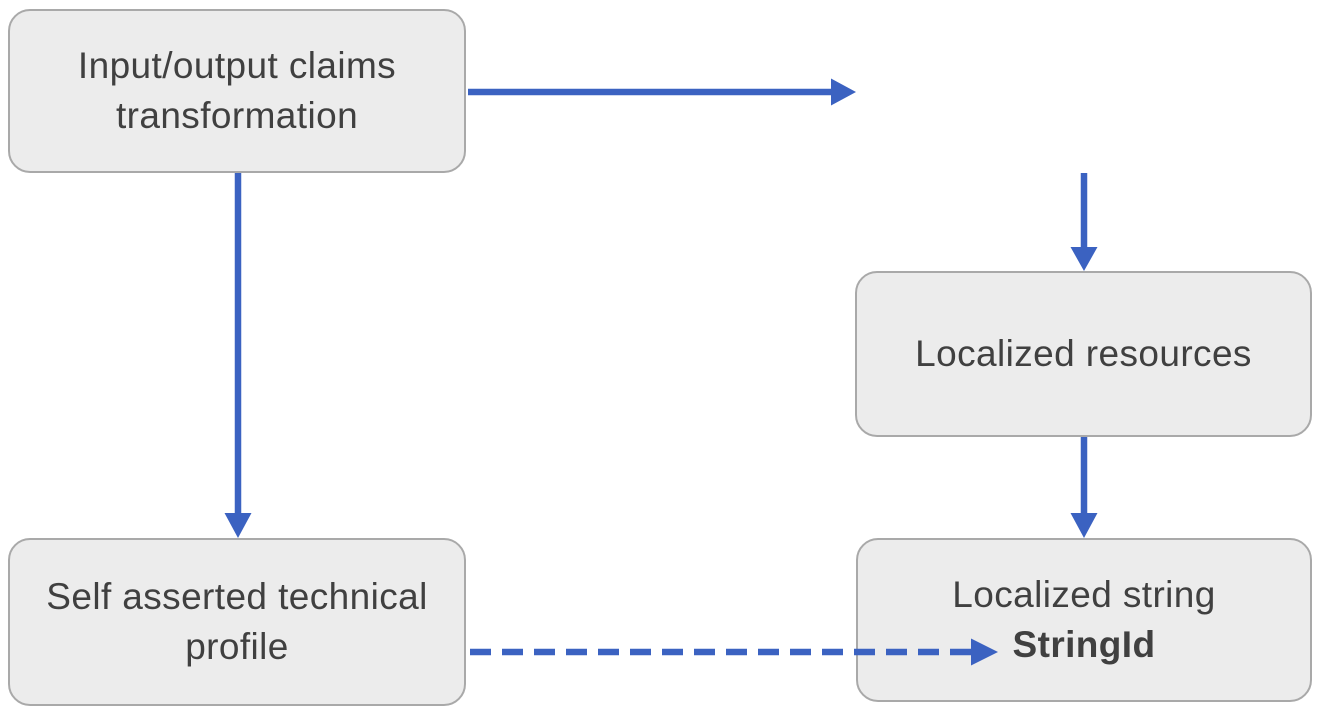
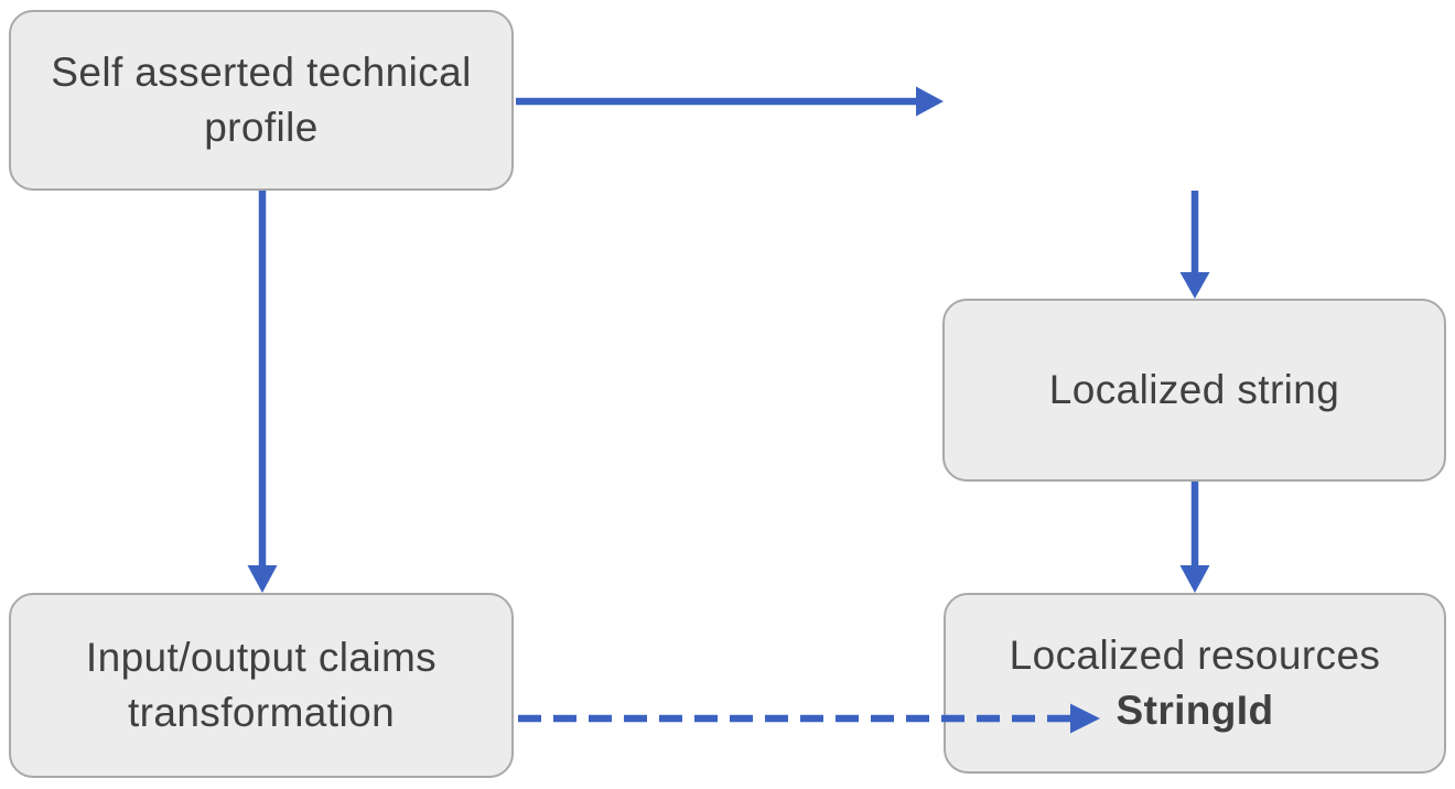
- Input/output claims transformation
+ Self asserted technical profile
- Localized resources
+ Localized string
- Self asserted technical profile
+ Input/output claims transformation
- Localized string
+ Localized resources
  StringId
